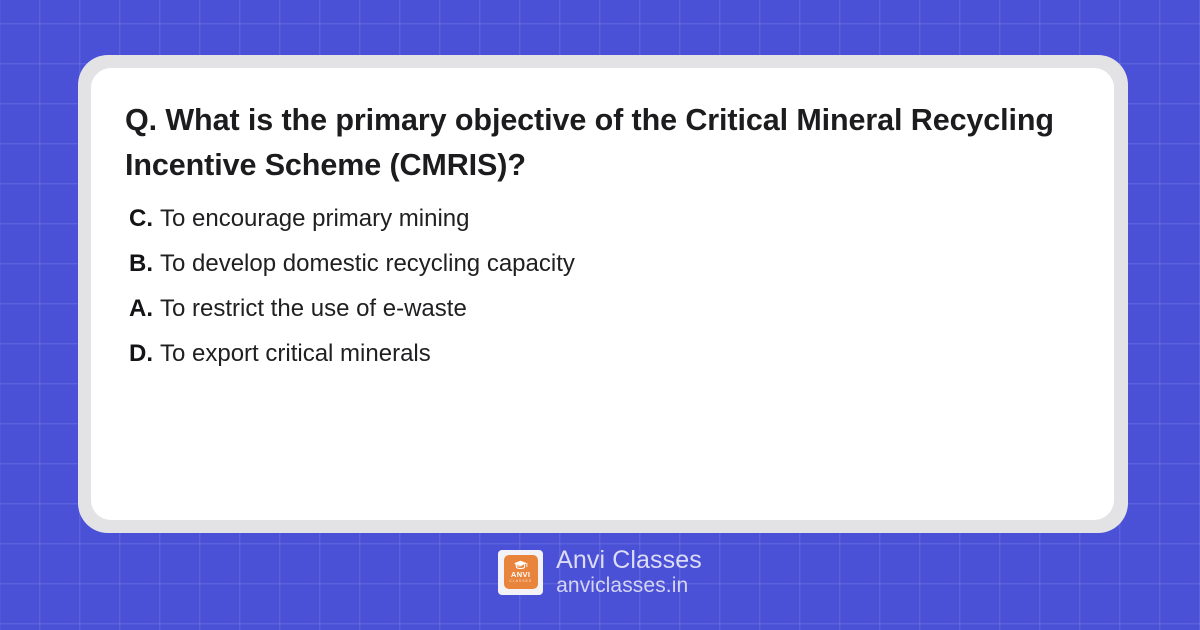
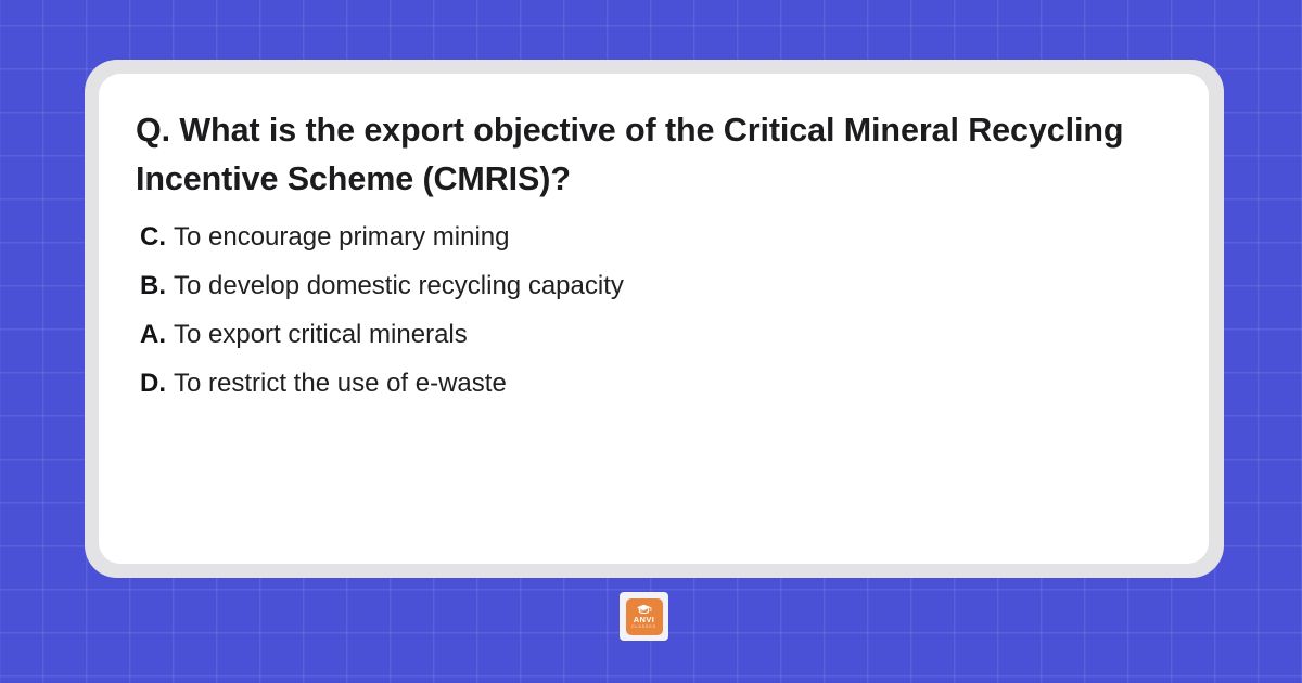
- Q. What is the primary objective of the Critical Mineral Recycling Incentive Scheme (CMRIS)?
+ Q. What is the export objective of the Critical Mineral Recycling Incentive Scheme (CMRIS)?
  C.
  To encourage primary mining
  B.
  To develop domestic recycling capacity
  A.
- To restrict the use of e-waste
+ To export critical minerals
  D.
- To export critical minerals
+ To restrict the use of e-waste
  ANVI
- Anvi Classes
- anviclasses.in
